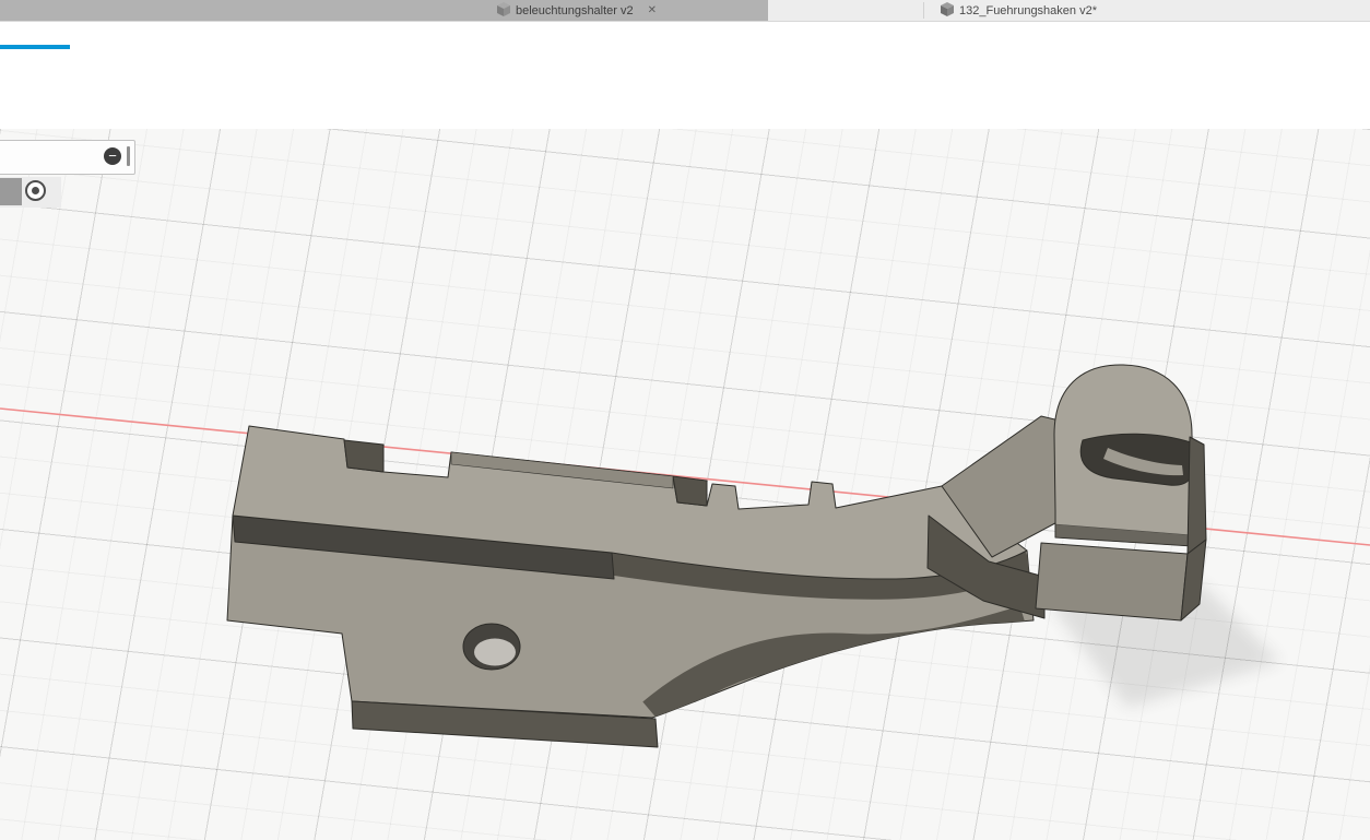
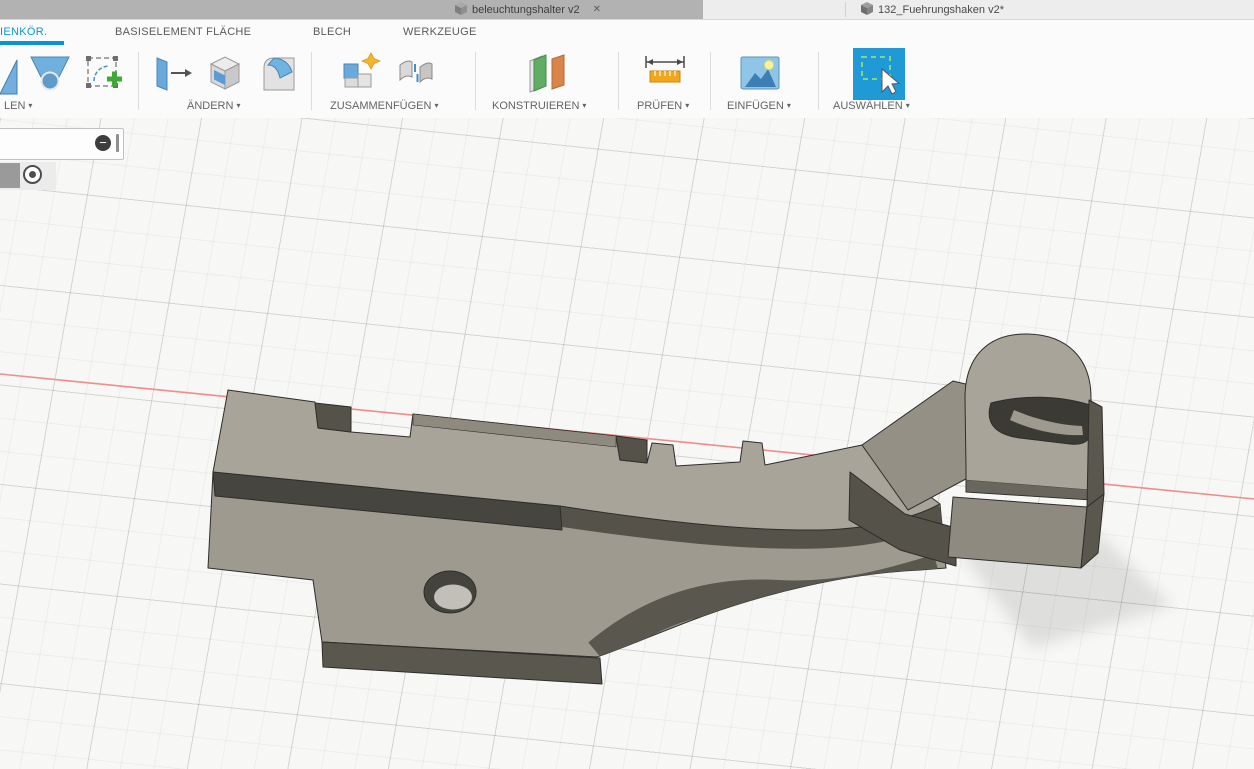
  beleuchtungshalter v2
  ✕
  132_Fuehrungshaken v2*
+ IENKÖR.
+ BASISELEMENT FLÄCHE
+ BLECH
+ WERKZEUGE
+ LEN ▾
+ ÄNDERN ▾
+ ZUSAMMENFÜGEN ▾
+ KONSTRUIEREN ▾
+ PRÜFEN ▾
+ EINFÜGEN ▾
+ AUSWÄHLEN ▾
  −
